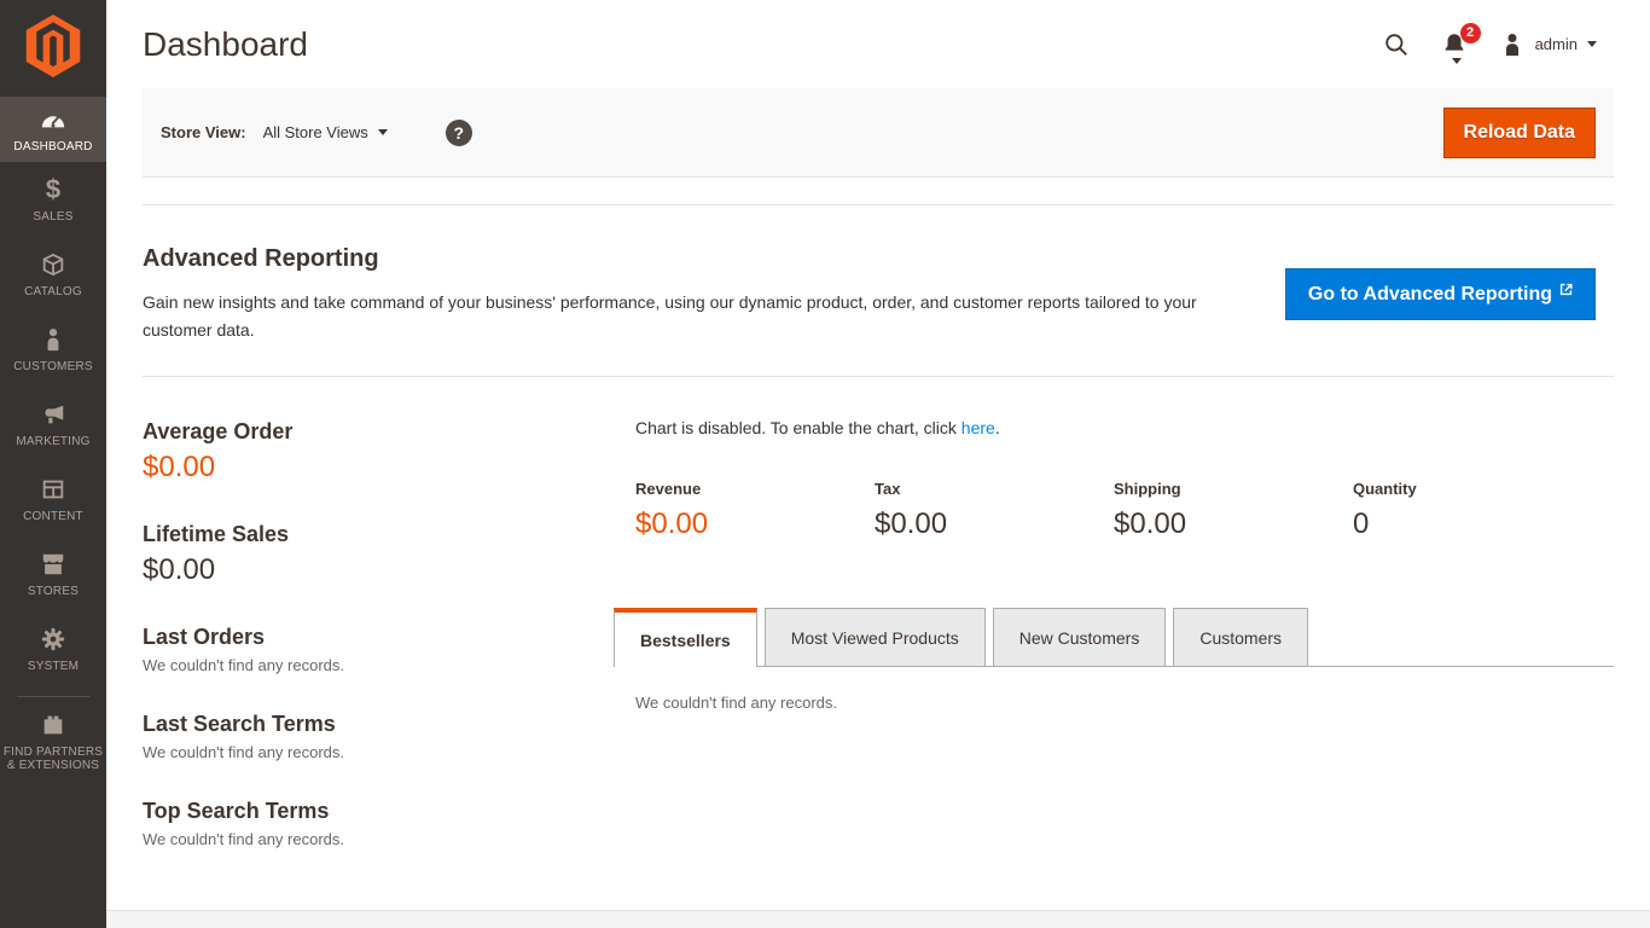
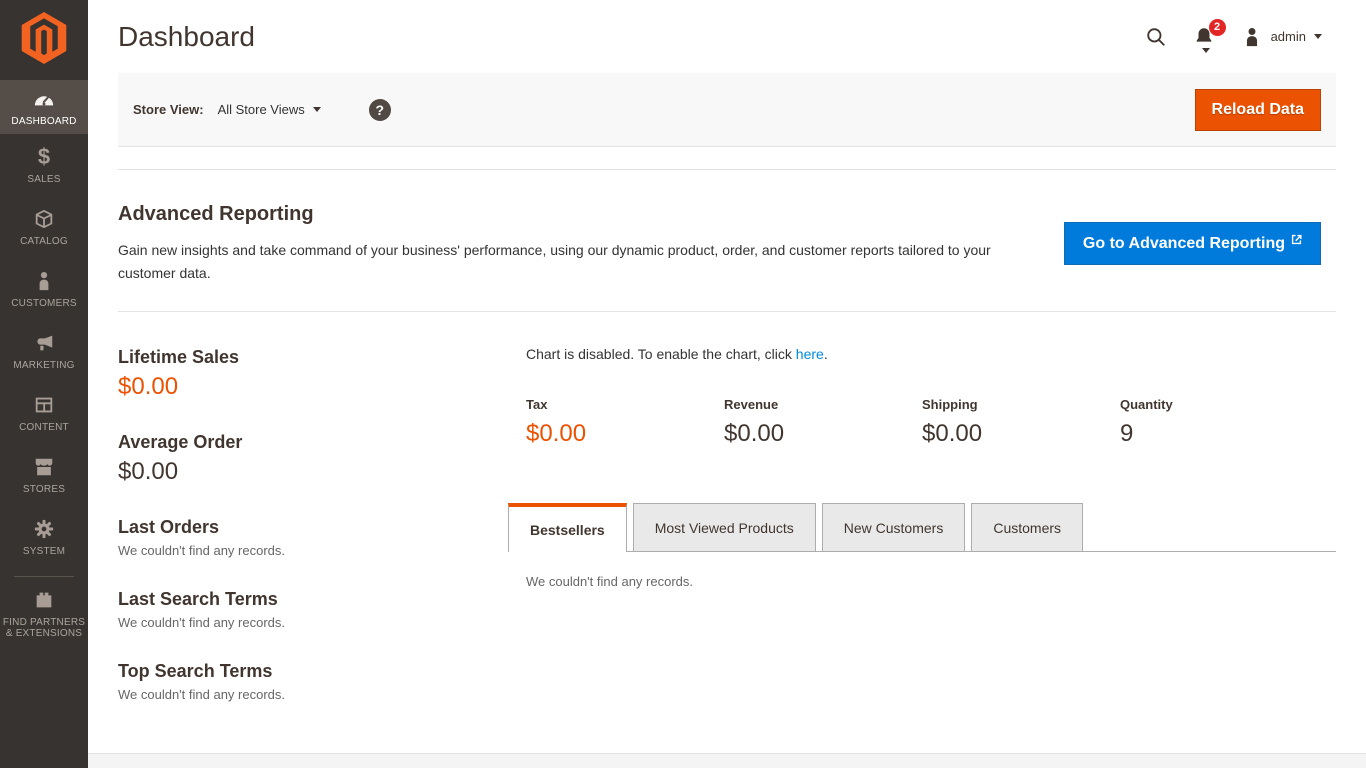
  DASHBOARD
  $
  SALES
  CATALOG
  CUSTOMERS
  MARKETING
  CONTENT
  STORES
  SYSTEM
  FIND PARTNERS & EXTENSIONS
  Dashboard
  2
  admin
  Store View:
  All Store Views
  ?
  Reload Data
  Advanced Reporting
  Gain new insights and take command of your business' performance, using our dynamic product, order, and customer reports tailored to your customer data.
  Go to Advanced Reporting
- Average Order
+ Lifetime Sales
  $0.00
- Lifetime Sales
+ Average Order
  $0.00
  Last Orders
  We couldn't find any records.
  Last Search Terms
  We couldn't find any records.
  Top Search Terms
  We couldn't find any records.
  Chart is disabled. To enable the chart, click here.
- Revenue
+ Tax
  $0.00
- Tax
+ Revenue
  $0.00
  Shipping
  $0.00
  Quantity
- 0
+ 9
  Bestsellers
  Most Viewed Products
  New Customers
  Customers
  We couldn't find any records.
